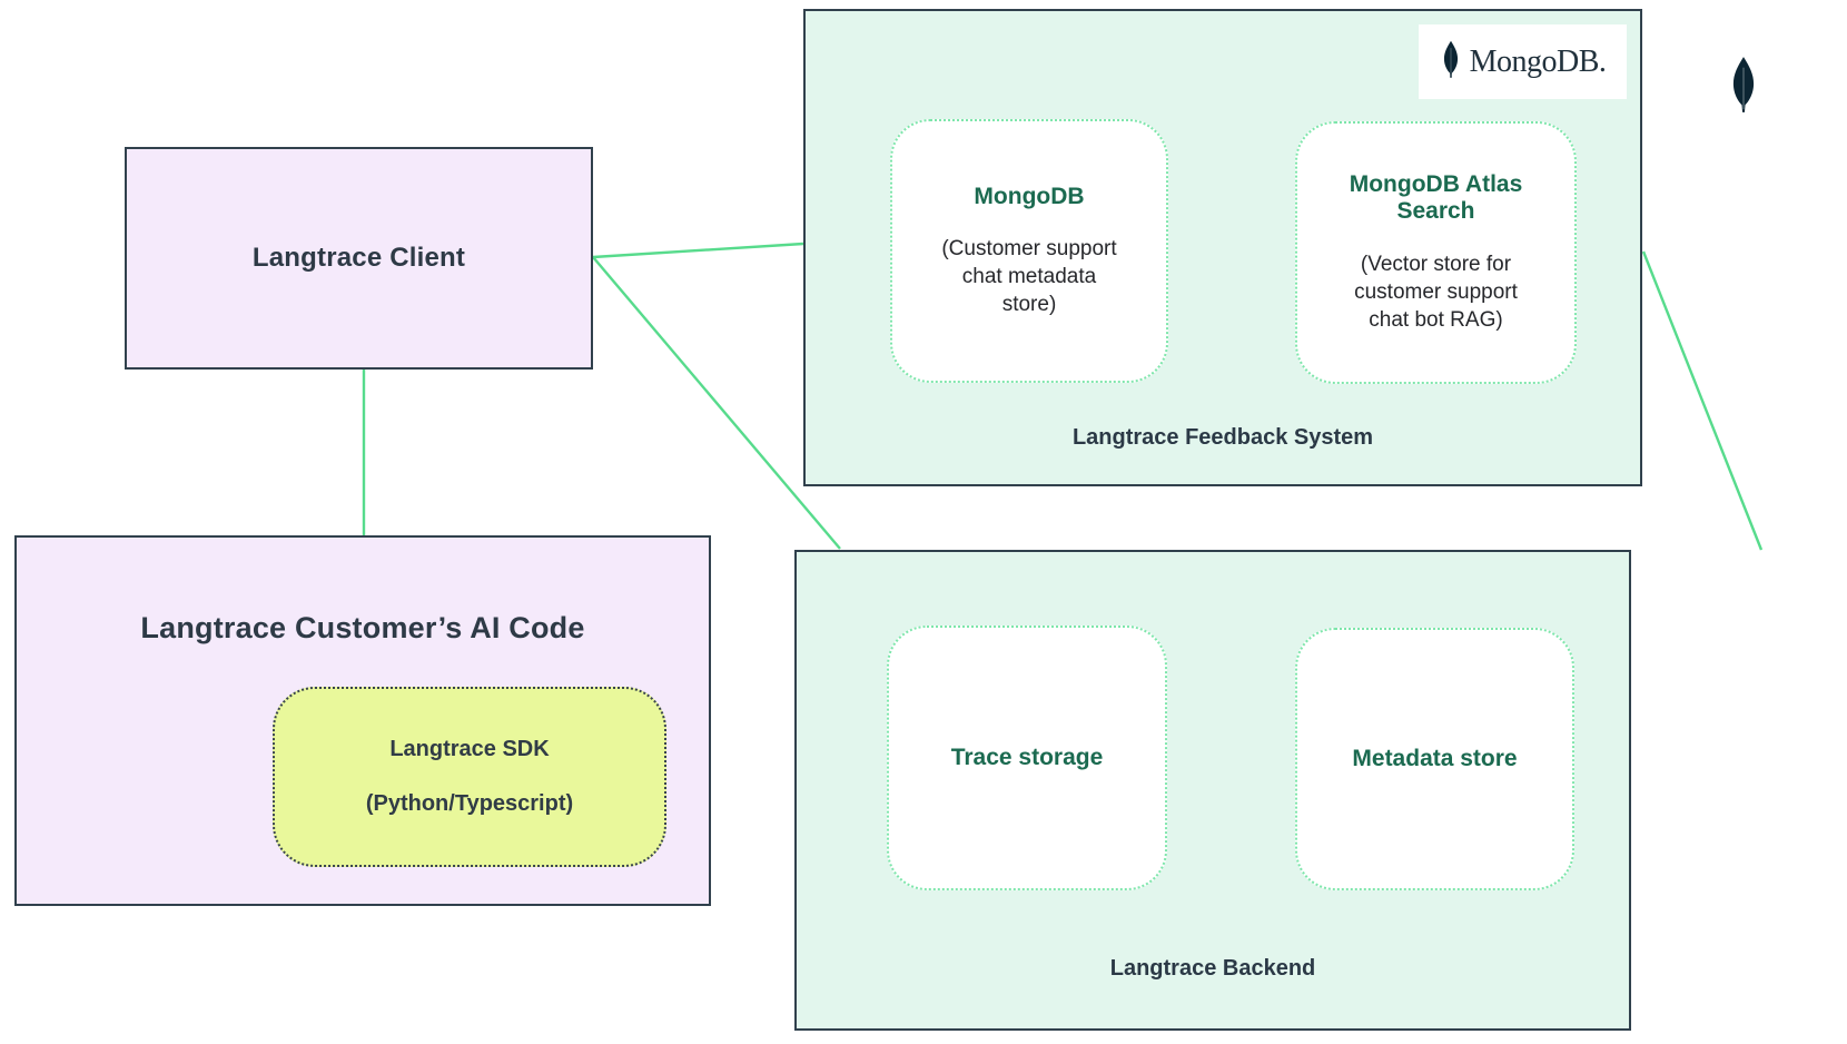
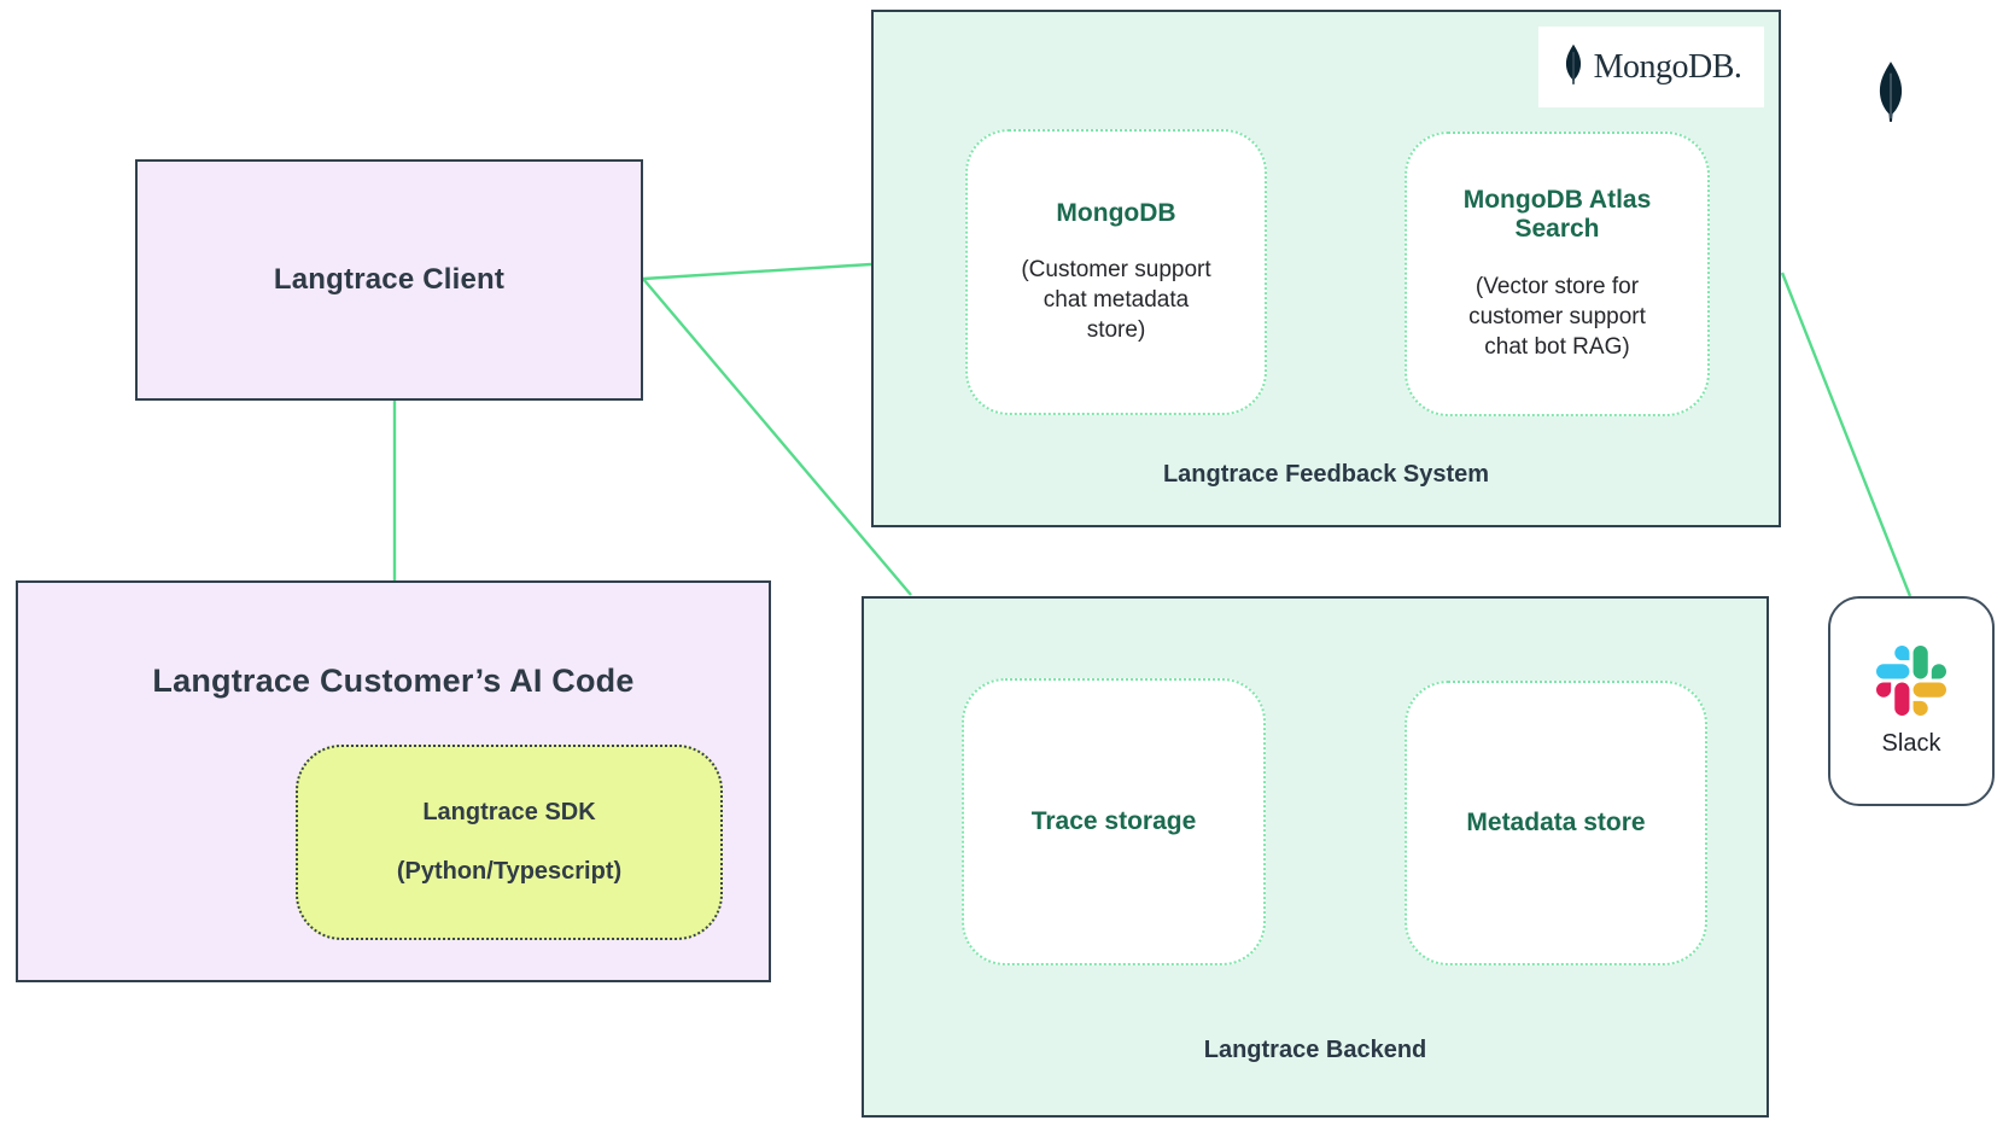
  Langtrace Client
  Langtrace Customer’s AI Code
  Langtrace SDK
  (Python/Typescript)
  MongoDB.
  MongoDB
  (Customer support
  chat metadata
  store)
  MongoDB Atlas
  Search
  (Vector store for
  customer support
  chat bot RAG)
  Langtrace Feedback System
  Trace storage
  Metadata store
  Langtrace Backend
+ Slack
